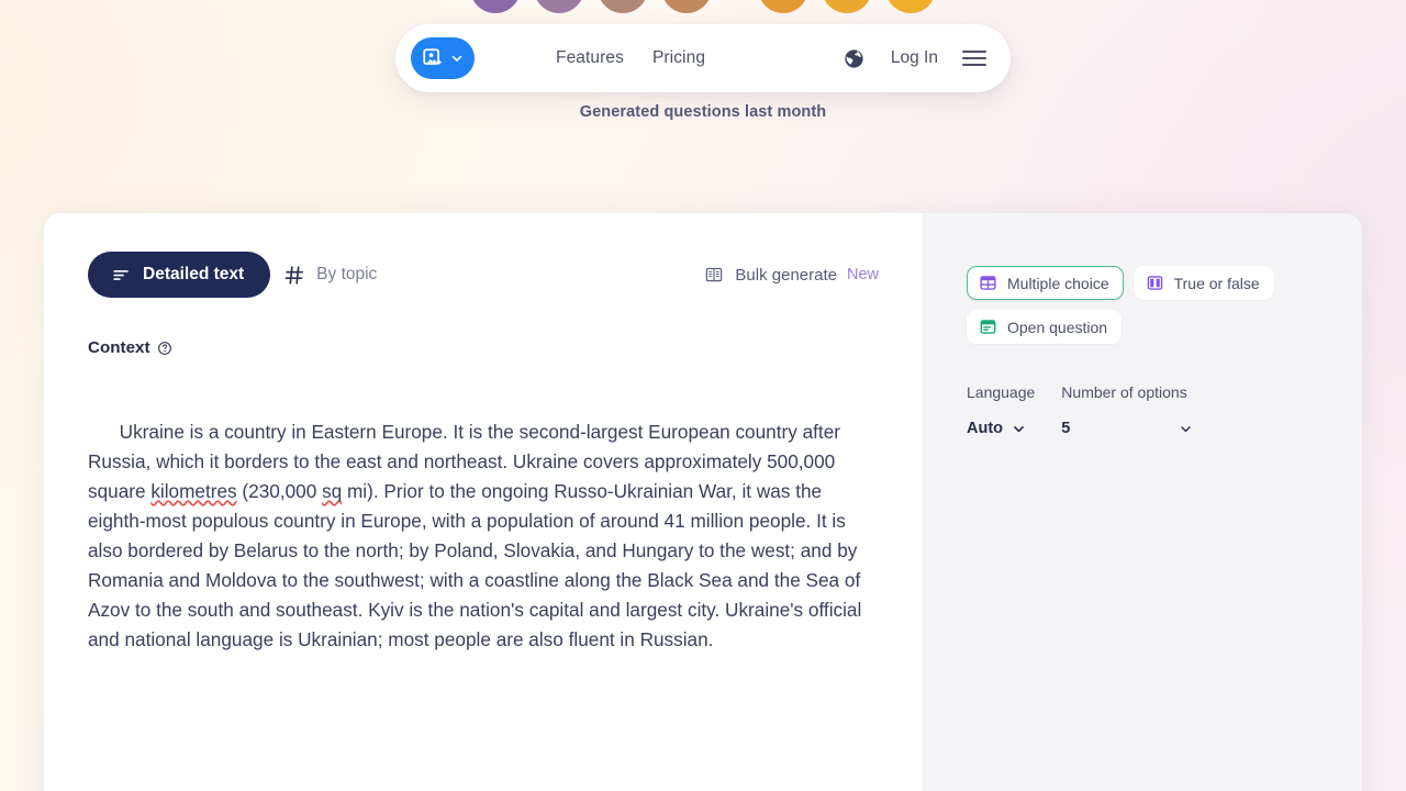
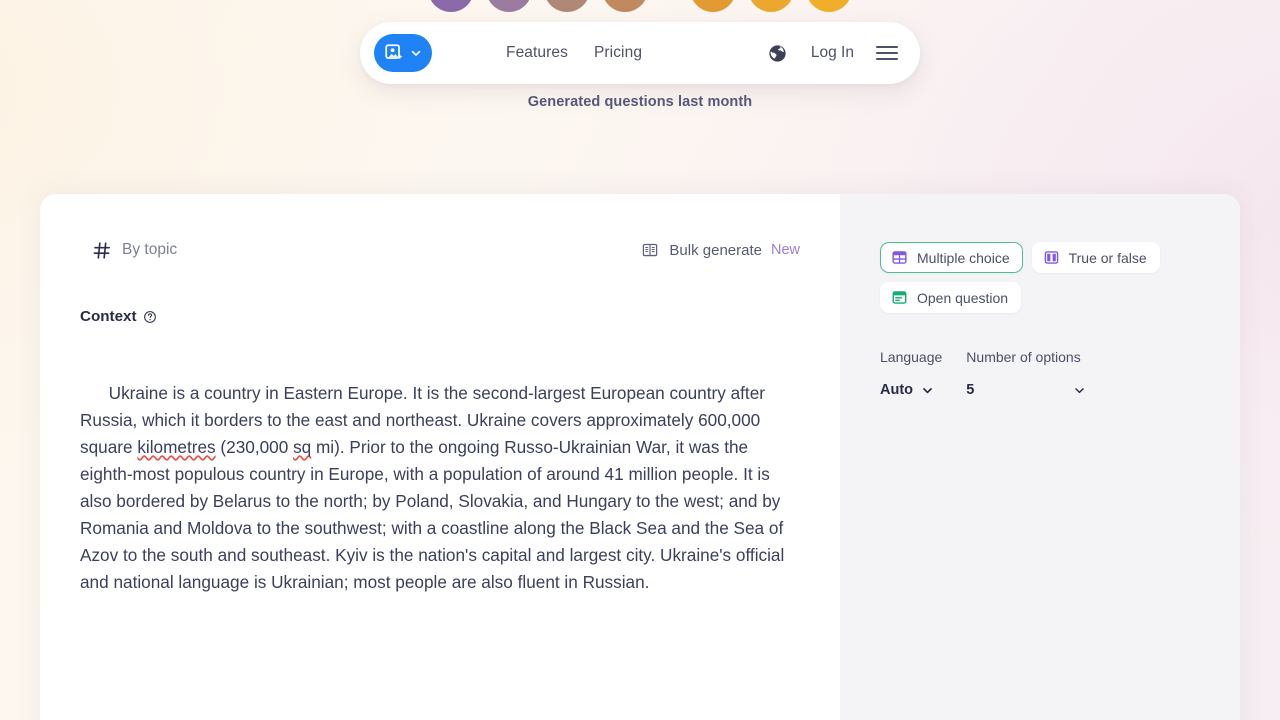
  Generated questions last month
  Features
  Pricing
  Log In
- Detailed text
  By topic
  Bulk generate
  New
  Context
- Ukraine is a country in Eastern Europe. It is the second-largest European country after Russia, which it borders to the east and northeast. Ukraine covers approximately 500,000 square kilometres (230,000 sq mi). Prior to the ongoing Russo-Ukrainian War, it was the eighth-most populous country in Europe, with a population of around 41 million people. It is also bordered by Belarus to the north; by Poland, Slovakia, and Hungary to the west; and by Romania and Moldova to the southwest; with a coastline along the Black Sea and the Sea of Azov to the south and southeast. Kyiv is the nation's capital and largest city. Ukraine's official and national language is Ukrainian; most people are also fluent in Russian.
+ Ukraine is a country in Eastern Europe. It is the second-largest European country after Russia, which it borders to the east and northeast. Ukraine covers approximately 600,000 square kilometres (230,000 sq mi). Prior to the ongoing Russo-Ukrainian War, it was the eighth-most populous country in Europe, with a population of around 41 million people. It is also bordered by Belarus to the north; by Poland, Slovakia, and Hungary to the west; and by Romania and Moldova to the southwest; with a coastline along the Black Sea and the Sea of Azov to the south and southeast. Kyiv is the nation's capital and largest city. Ukraine's official and national language is Ukrainian; most people are also fluent in Russian.
  Multiple choice
  True or false
  Open question
  Language
  Auto
  Number of options
  5
